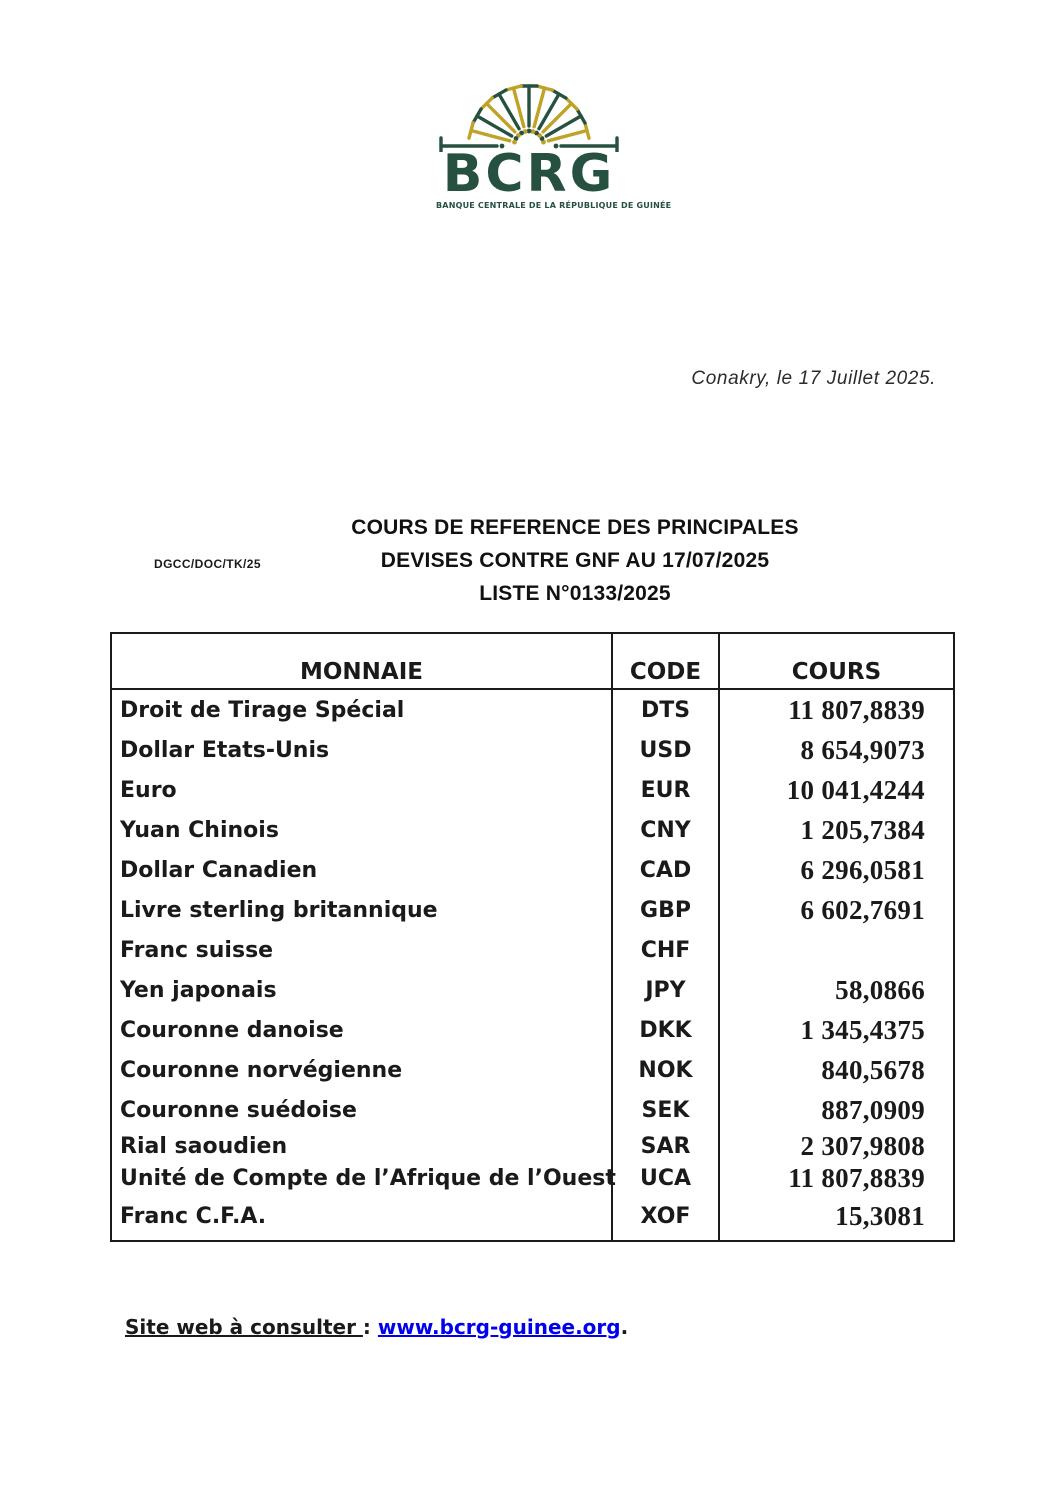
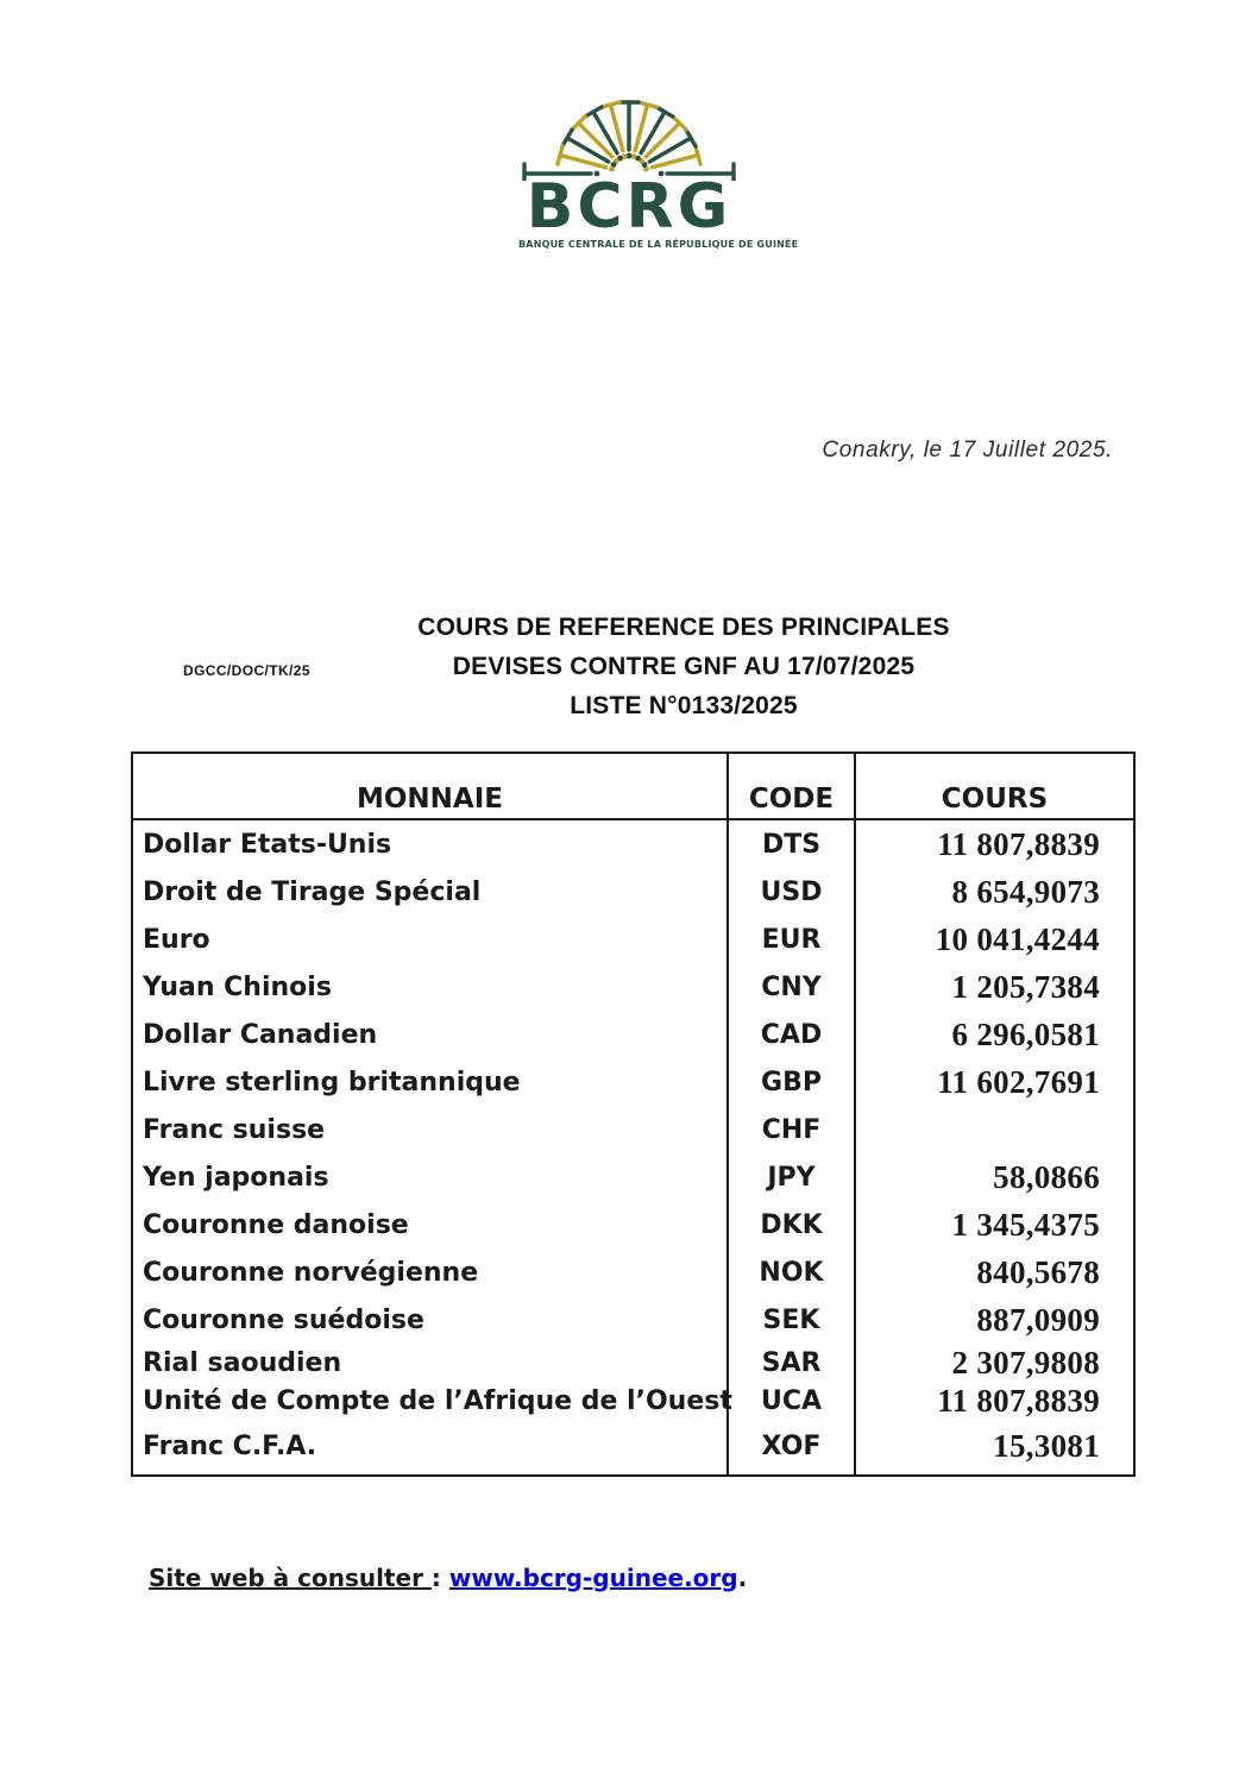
  BCRG
  BANQUE CENTRALE DE LA RÉPUBLIQUE DE GUINÉE
  Conakry, le 17 Juillet 2025.
  DGCC/DOC/TK/25
  COURS DE REFERENCE DES PRINCIPALES
  DEVISES CONTRE GNF AU 17/07/2025
  LISTE N°0133/2025
  MONNAIE
  CODE
  COURS
- Droit de Tirage Spécial
+ Dollar Etats-Unis
  DTS
  11 807,8839
- Dollar Etats-Unis
+ Droit de Tirage Spécial
  USD
  8 654,9073
  Euro
  EUR
  10 041,4244
  Yuan Chinois
  CNY
  1 205,7384
  Dollar Canadien
  CAD
  6 296,0581
  Livre sterling britannique
  GBP
- 6 602,7691
+ 11 602,7691
  Franc suisse
  CHF
  Yen japonais
  JPY
  58,0866
  Couronne danoise
  DKK
  1 345,4375
  Couronne norvégienne
  NOK
  840,5678
  Couronne suédoise
  SEK
  887,0909
  Rial saoudien
  SAR
  2 307,9808
  Unité de Compte de l’Afrique de l’Ouest
  UCA
  11 807,8839
  Franc C.F.A.
  XOF
  15,3081
  Site web à consulter : www.bcrg-guinee.org.
